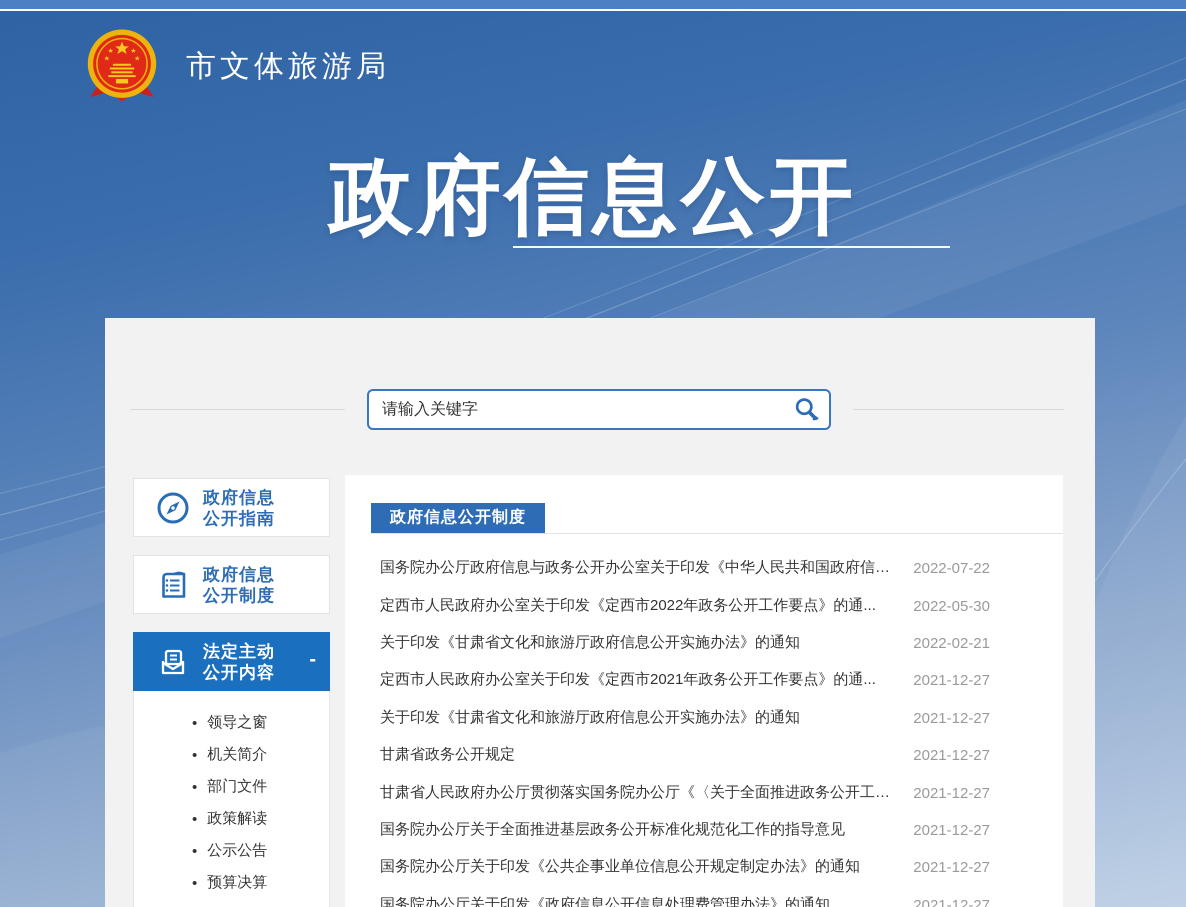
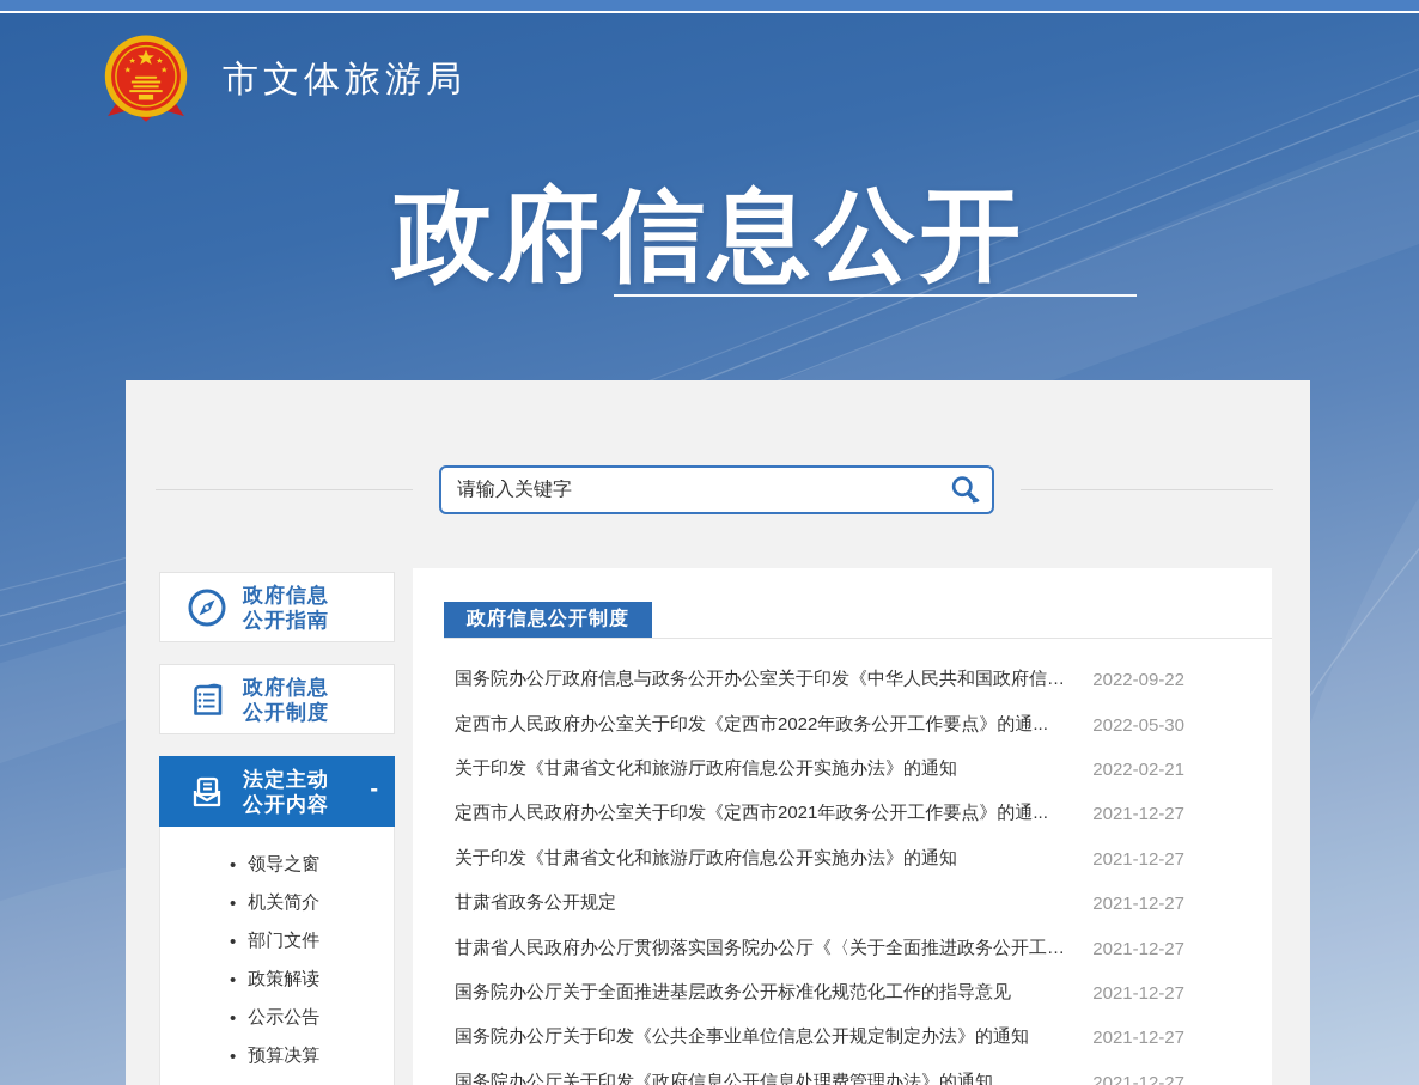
  市文体旅游局
  政府信息公开
  请输入关键字
  政府信息
  公开指南
  政府信息
  公开制度
  法定主动
  公开内容
  -
  •
  领导之窗
  •
  机关简介
  •
  部门文件
  •
  政策解读
  •
  公示公告
  •
  预算决算
  政府信息公开制度
  国务院办公厅政府信息与政务公开办公室关于印发《中华人民共和国政府信息.
- 2022-07-22
+ 2022-09-22
  定西市人民政府办公室关于印发《定西市2022年政务公开工作要点》的通...
  2022-05-30
  关于印发《甘肃省文化和旅游厅政府信息公开实施办法》的通知
  2022-02-21
  定西市人民政府办公室关于印发《定西市2021年政务公开工作要点》的通...
  2021-12-27
  关于印发《甘肃省文化和旅游厅政府信息公开实施办法》的通知
  2021-12-27
  甘肃省政务公开规定
  2021-12-27
  甘肃省人民政府办公厅贯彻落实国务院办公厅《〈关于全面推进政务公开工作.
  2021-12-27
  国务院办公厅关于全面推进基层政务公开标准化规范化工作的指导意见
  2021-12-27
  国务院办公厅关于印发《公共企事业单位信息公开规定制定办法》的通知
  2021-12-27
  国务院办公厅关于印发《政府信息公开信息处理费管理办法》的通知
  2021-12-27
